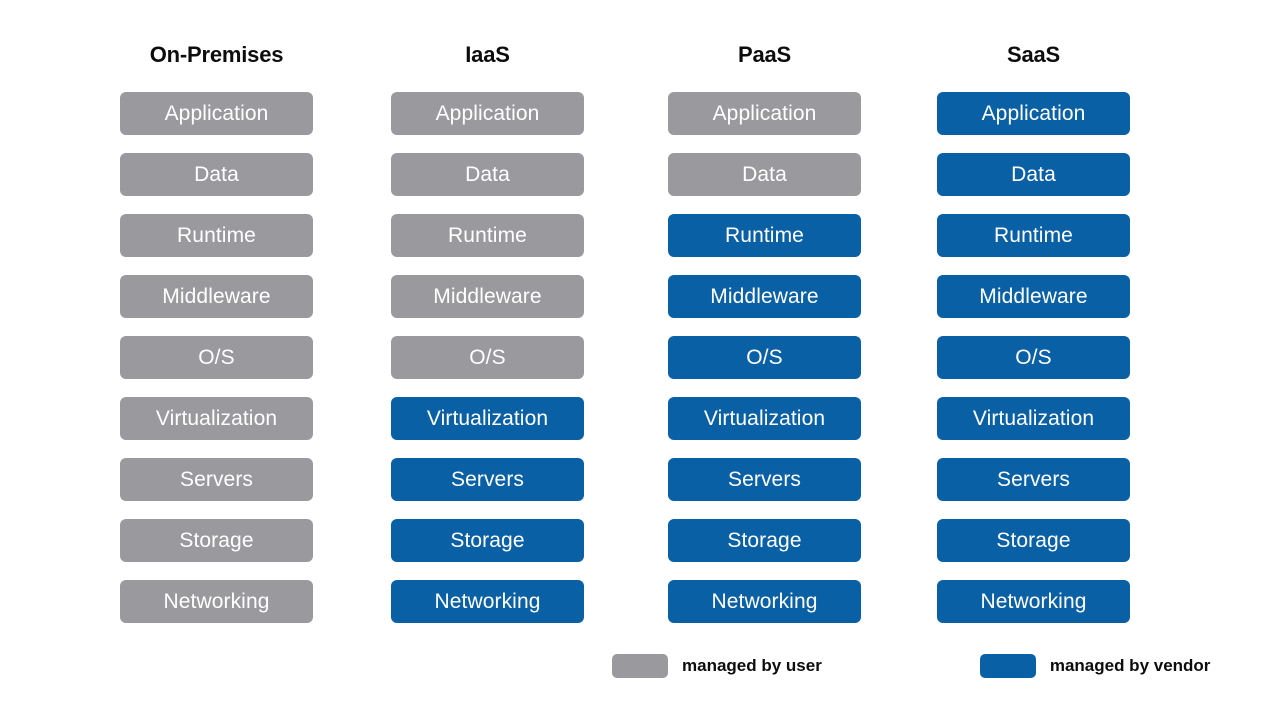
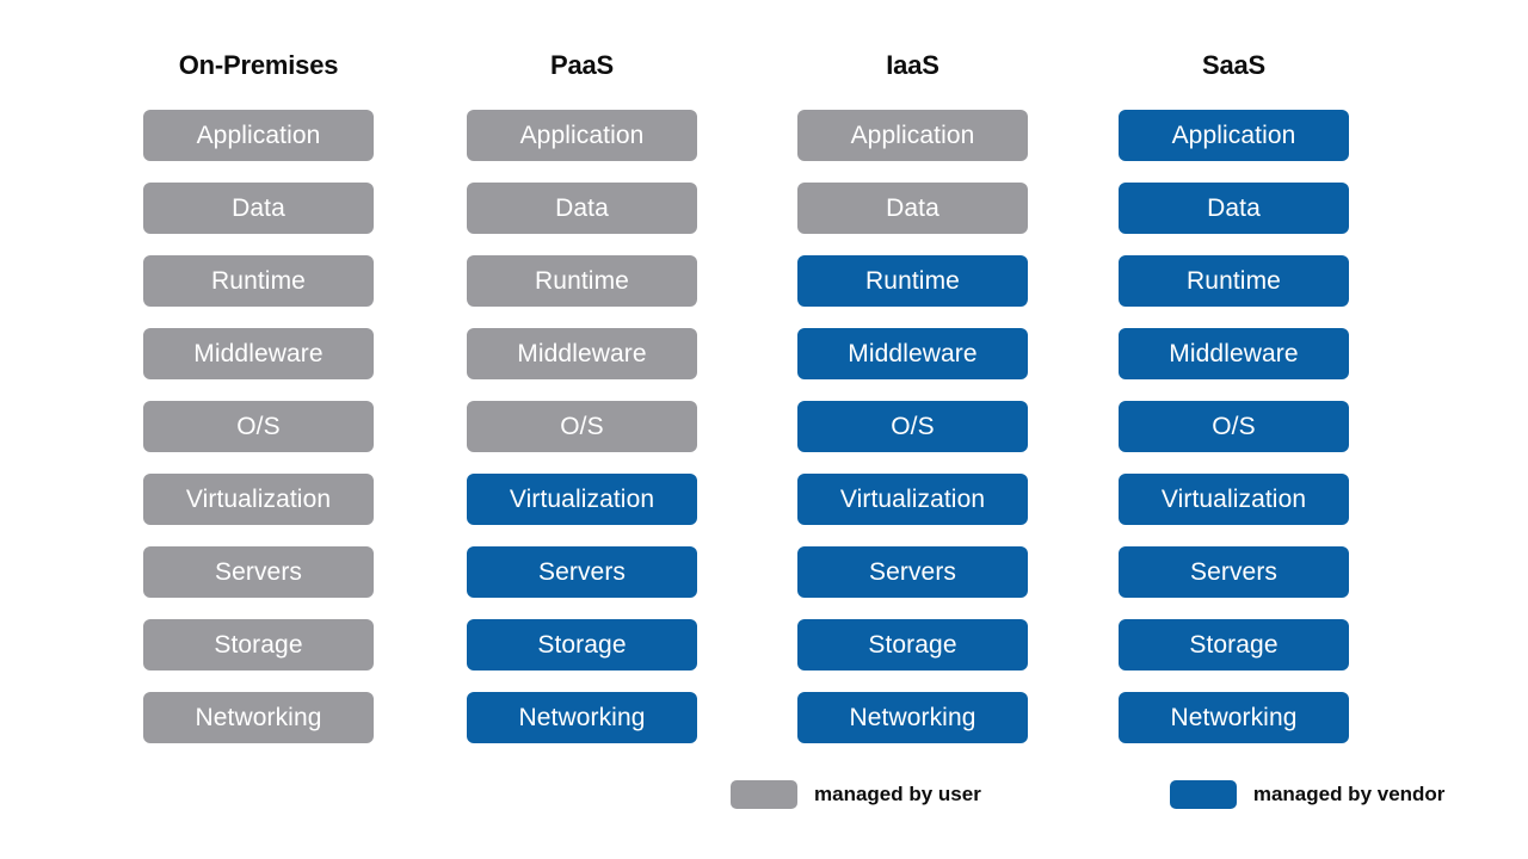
  On-Premises
  Application
  Data
  Runtime
  Middleware
  O/S
  Virtualization
  Servers
  Storage
  Networking
- IaaS
+ PaaS
  Application
  Data
  Runtime
  Middleware
  O/S
  Virtualization
  Servers
  Storage
  Networking
- PaaS
+ IaaS
  Application
  Data
  Runtime
  Middleware
  O/S
  Virtualization
  Servers
  Storage
  Networking
  SaaS
  Application
  Data
  Runtime
  Middleware
  O/S
  Virtualization
  Servers
  Storage
  Networking
  managed by user
  managed by vendor
